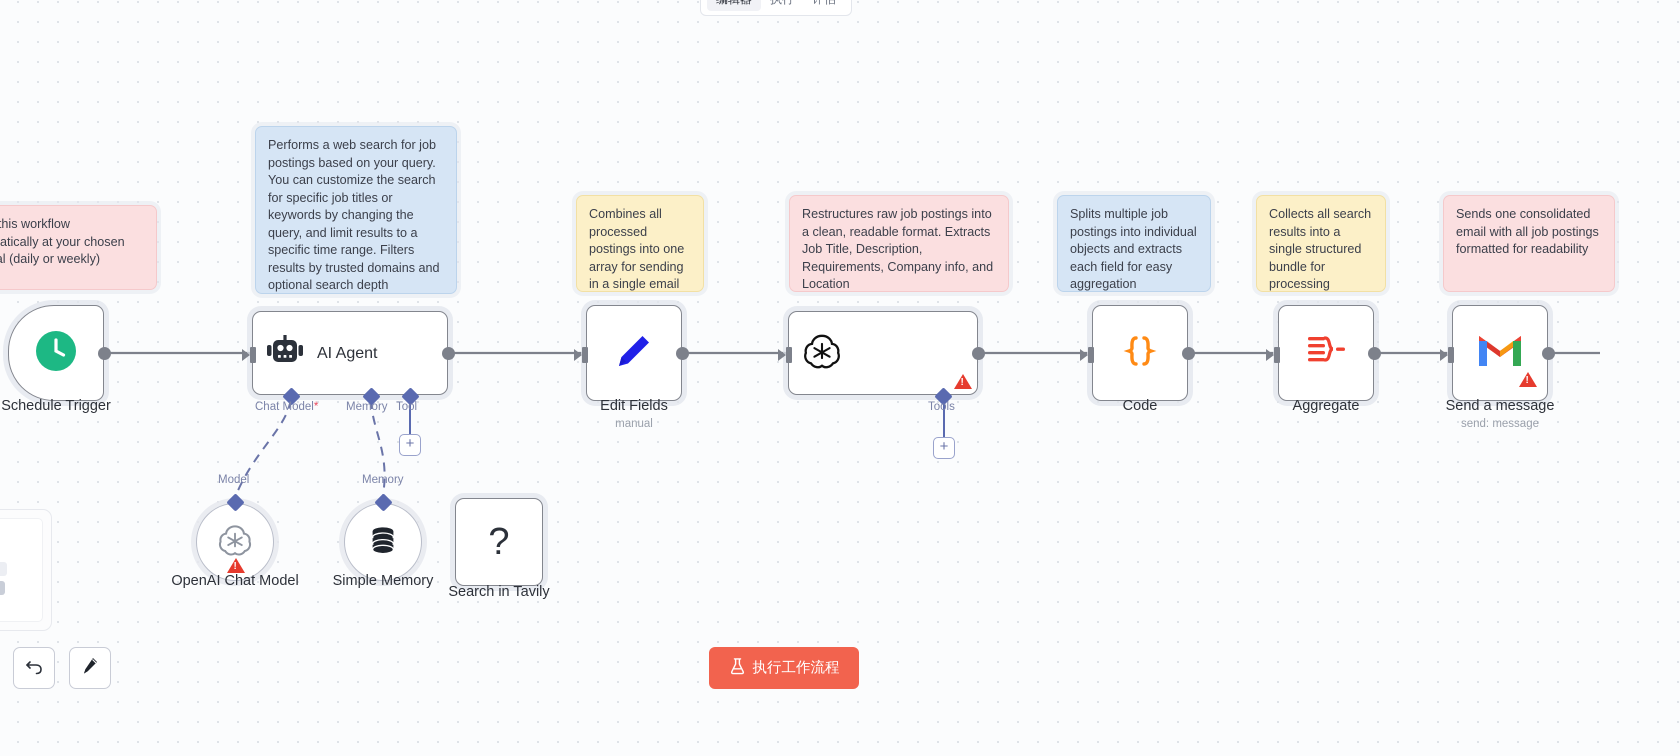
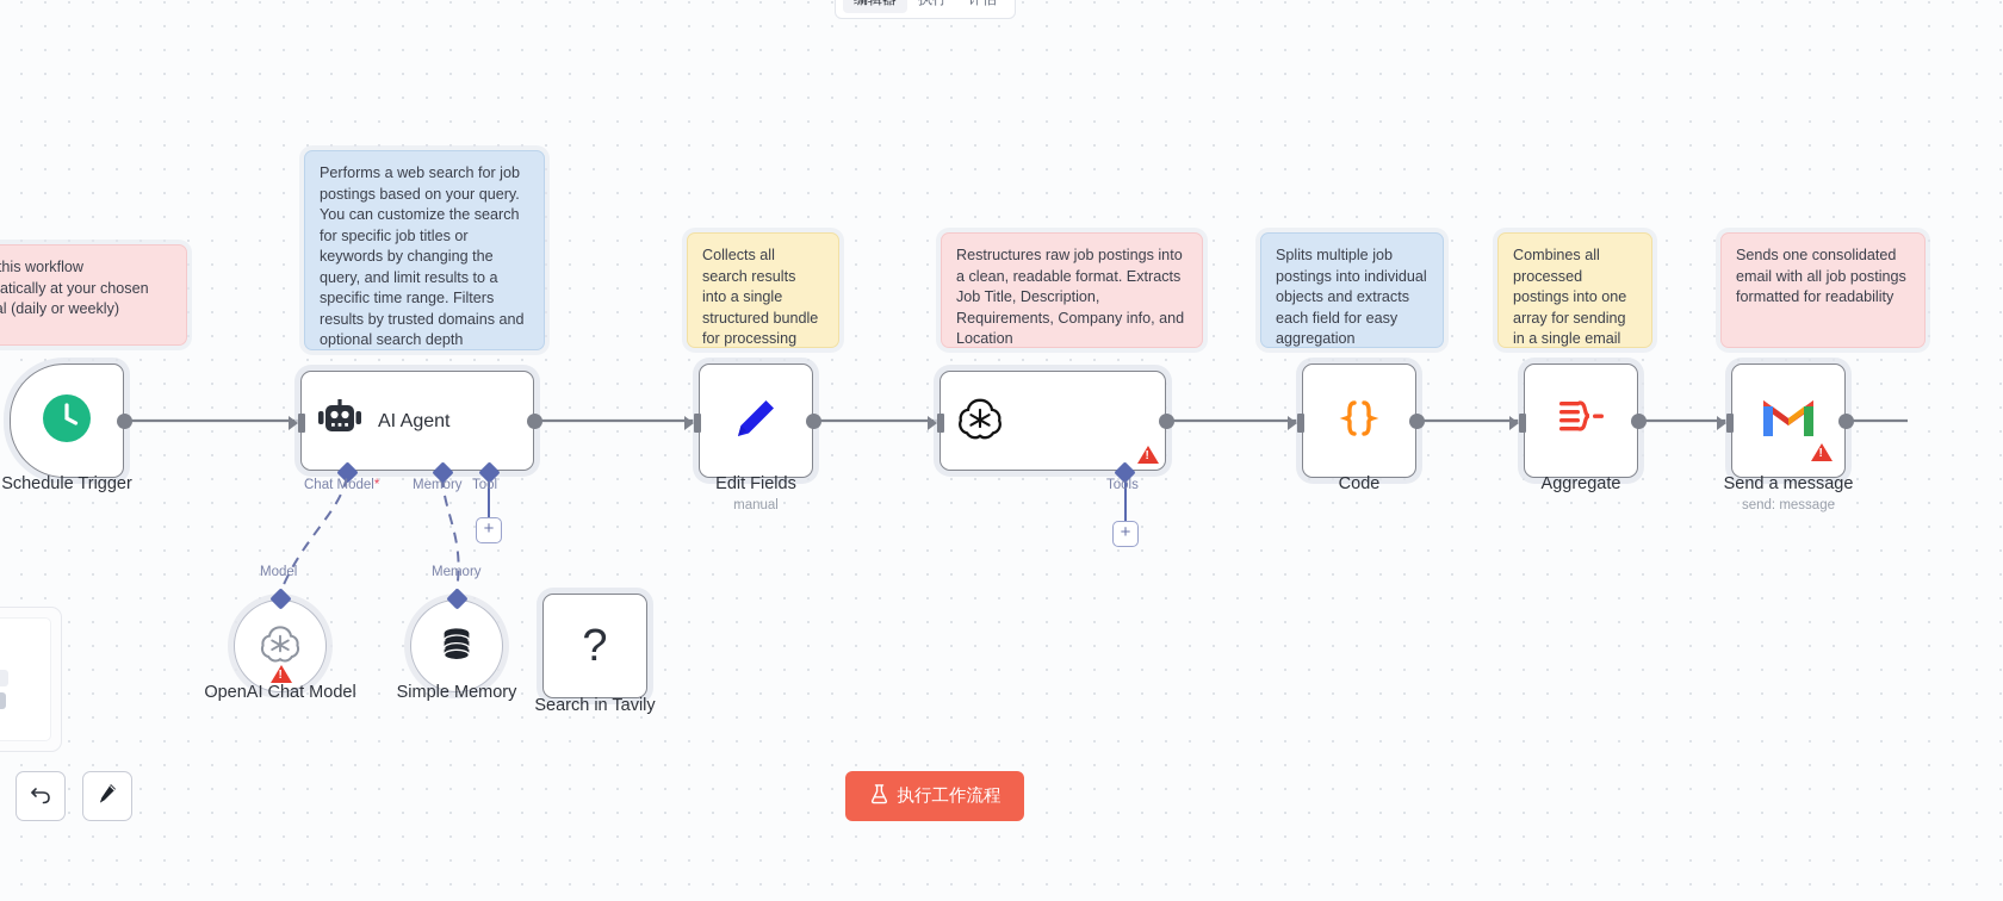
  his workflow atically at your chosen l (daily or weekly)
  Performs a web search for job postings based on your query. You can customize the search for specific job titles or keywords by changing the query, and limit results to a specific time range. Filters results by trusted domains and optional search depth
- Combines all processed postings into one array for sending in a single email
+ Collects all search results into a single structured bundle for processing
  Restructures raw job postings into a clean, readable format. Extracts Job Title, Description, Requirements, Company info, and Location
  Splits multiple job postings into individual objects and extracts each field for easy aggregation
- Collects all search results into a single structured bundle for processing
+ Combines all processed postings into one array for sending in a single email
  Sends one consolidated email with all job postings formatted for readability
  Schedule Trigger
  AI Agent
  Chat Model*
  Memory
  Tool
  +
  Model
  Memory
  Edit Fields
  manual
  Tools
  +
  Code
  Aggregate
  Send a message
  send: message
  OpenAI Chat Model
  Simple Memory
  ?
  Search in Tavily
  执行工作流程
